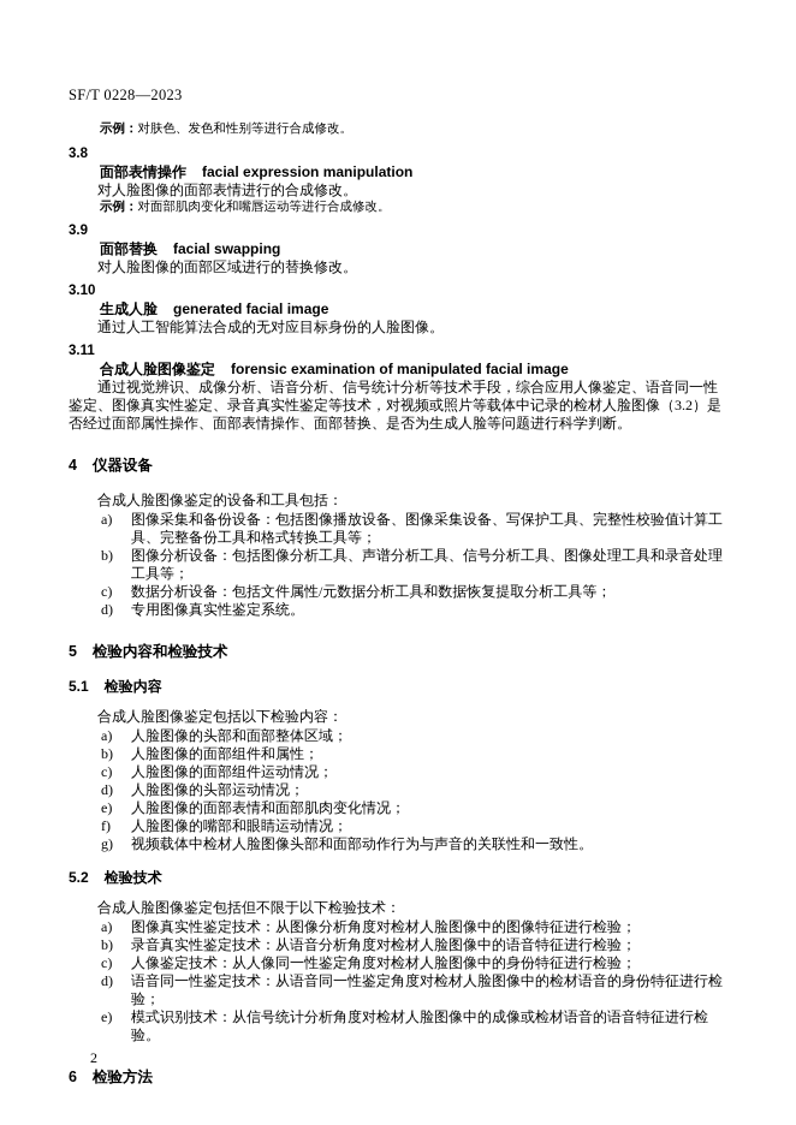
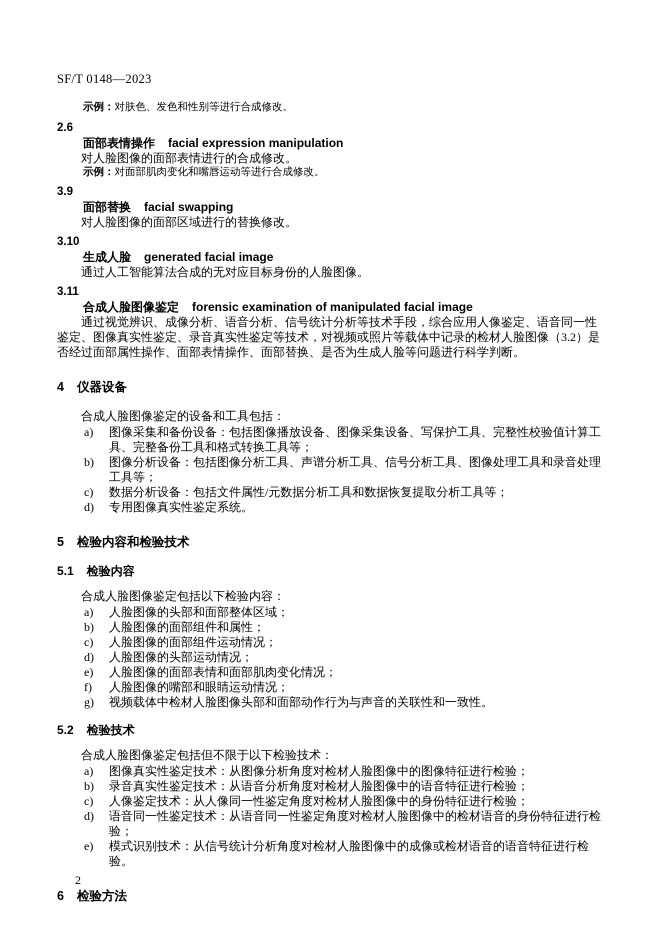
- SF/T 0228—2023
+ SF/T 0148—2023
  示例：对肤色、发色和性别等进行合成修改。
- 3.8
+ 2.6
  面部表情操作 facial expression manipulation
  对人脸图像的面部表情进行的合成修改。
  示例：对面部肌肉变化和嘴唇运动等进行合成修改。
  3.9
  面部替换 facial swapping
  对人脸图像的面部区域进行的替换修改。
  3.10
  生成人脸 generated facial image
  通过人工智能算法合成的无对应目标身份的人脸图像。
  3.11
  合成人脸图像鉴定 forensic examination of manipulated facial image
  通过视觉辨识、成像分析、语音分析、信号统计分析等技术手段，综合应用人像鉴定、语音同一性鉴定、图像真实性鉴定、录音真实性鉴定等技术，对视频或照片等载体中记录的检材人脸图像（3.2）是否经过面部属性操作、面部表情操作、面部替换、是否为生成人脸等问题进行科学判断。
  4 仪器设备
  合成人脸图像鉴定的设备和工具包括：
  a)
  图像采集和备份设备：包括图像播放设备、图像采集设备、写保护工具、完整性校验值计算工具、完整备份工具和格式转换工具等；
  b)
  图像分析设备：包括图像分析工具、声谱分析工具、信号分析工具、图像处理工具和录音处理工具等；
  c)
  数据分析设备：包括文件属性/元数据分析工具和数据恢复提取分析工具等；
  d)
  专用图像真实性鉴定系统。
  5 检验内容和检验技术
  5.1 检验内容
  合成人脸图像鉴定包括以下检验内容：
  a)
  人脸图像的头部和面部整体区域；
  b)
  人脸图像的面部组件和属性；
  c)
  人脸图像的面部组件运动情况；
  d)
  人脸图像的头部运动情况；
  e)
  人脸图像的面部表情和面部肌肉变化情况；
  f)
  人脸图像的嘴部和眼睛运动情况；
  g)
  视频载体中检材人脸图像头部和面部动作行为与声音的关联性和一致性。
  5.2 检验技术
  合成人脸图像鉴定包括但不限于以下检验技术：
  a)
  图像真实性鉴定技术：从图像分析角度对检材人脸图像中的图像特征进行检验；
  b)
  录音真实性鉴定技术：从语音分析角度对检材人脸图像中的语音特征进行检验；
  c)
  人像鉴定技术：从人像同一性鉴定角度对检材人脸图像中的身份特征进行检验；
  d)
  语音同一性鉴定技术：从语音同一性鉴定角度对检材人脸图像中的检材语音的身份特征进行检验；
  e)
  模式识别技术：从信号统计分析角度对检材人脸图像中的成像或检材语音的语音特征进行检验。
  6 检验方法
  2
